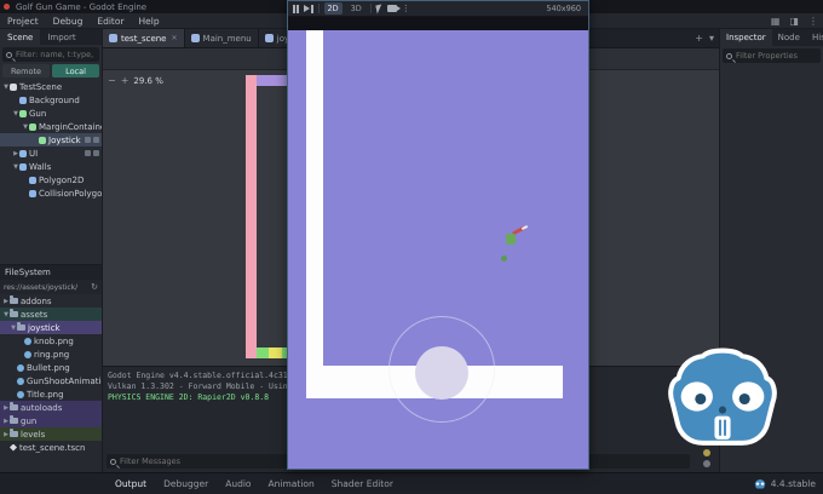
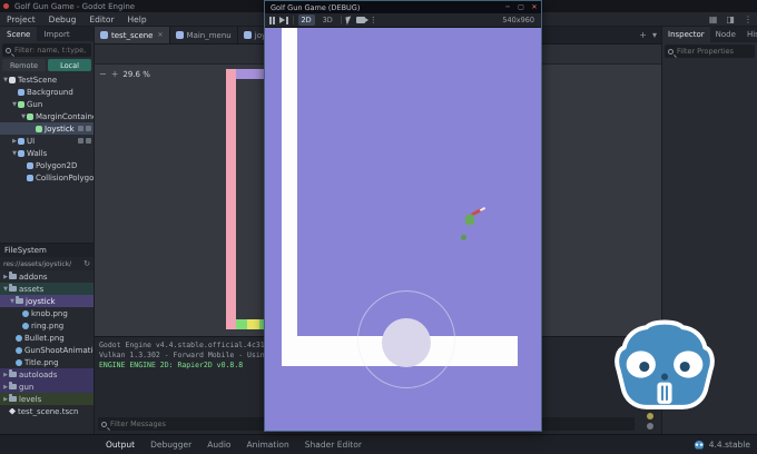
  Golf Gun Game - Godot Engine
  Project
  Debug
  Editor
  Help
  ▦
  ◨
  ⋮
  test_scene
  Main_menu
  +
  ▾
  Scene
  Import
  Remote
  Local
  TestScene
  Background
  Gun
  MarginContain
  Joystick
  UI
  Walls
  Polygon2D
  CollisionPolygo
  FileSystem
  ↻
  addons
  assets
  joystick
  knob.png
  ring.png
  Bullet.png
  GunShootAnimati
  Title.png
  autoloads
  gun
  levels
  test_scene.tscn
  −
  +
  29.6 %
  Vulkan 1.3.302 - Forward Mobile - Usin
- PHYSICS ENGINE 2D: Rapier2D v0.8.8
+ ENGINE ENGINE 2D: Rapier2D v0.8.8
  Inspector
  Node
  Output
  Debugger
  Audio
  Animation
  Shader Editor
  4.4.stable
+ Golf Gun Game (DEBUG)
  2D
  3D
  ⋮
  540x960
